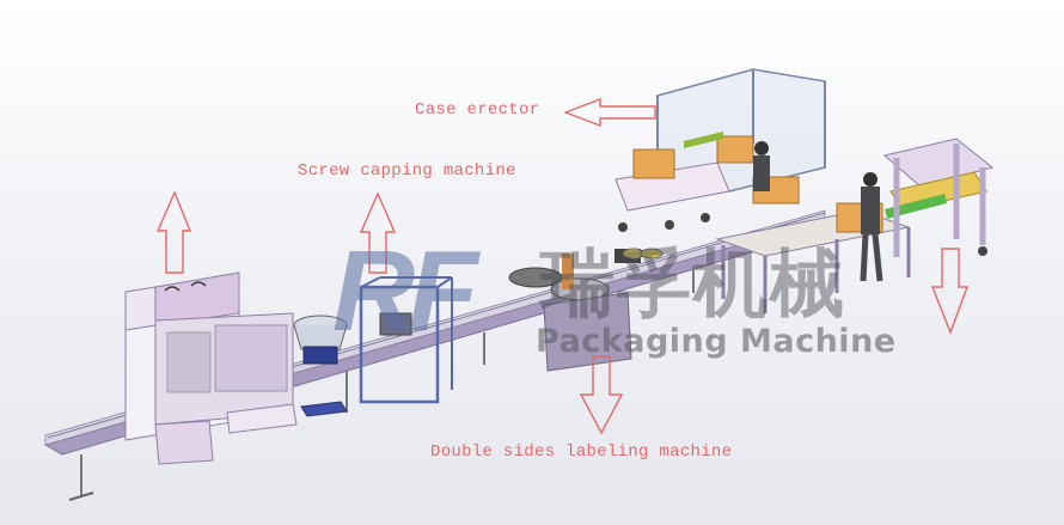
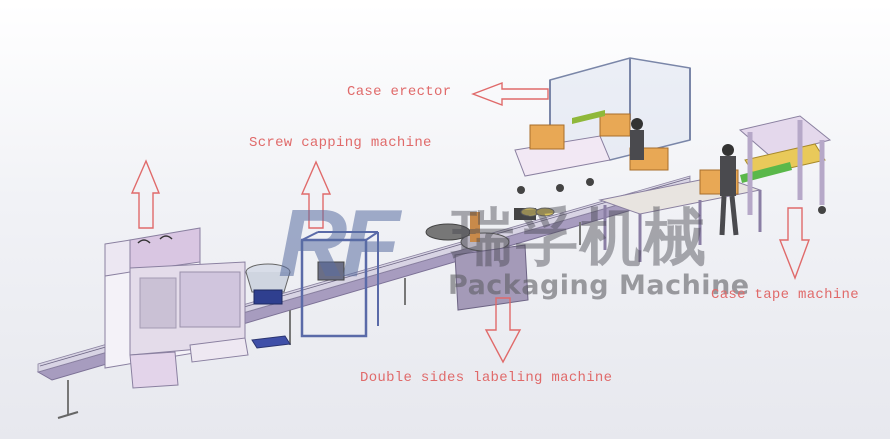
  RF
  瑞孚机械
  Packaging Machine
  Case erector
  Screw capping machine
  Double sides labeling machine
+ Case tape machine
